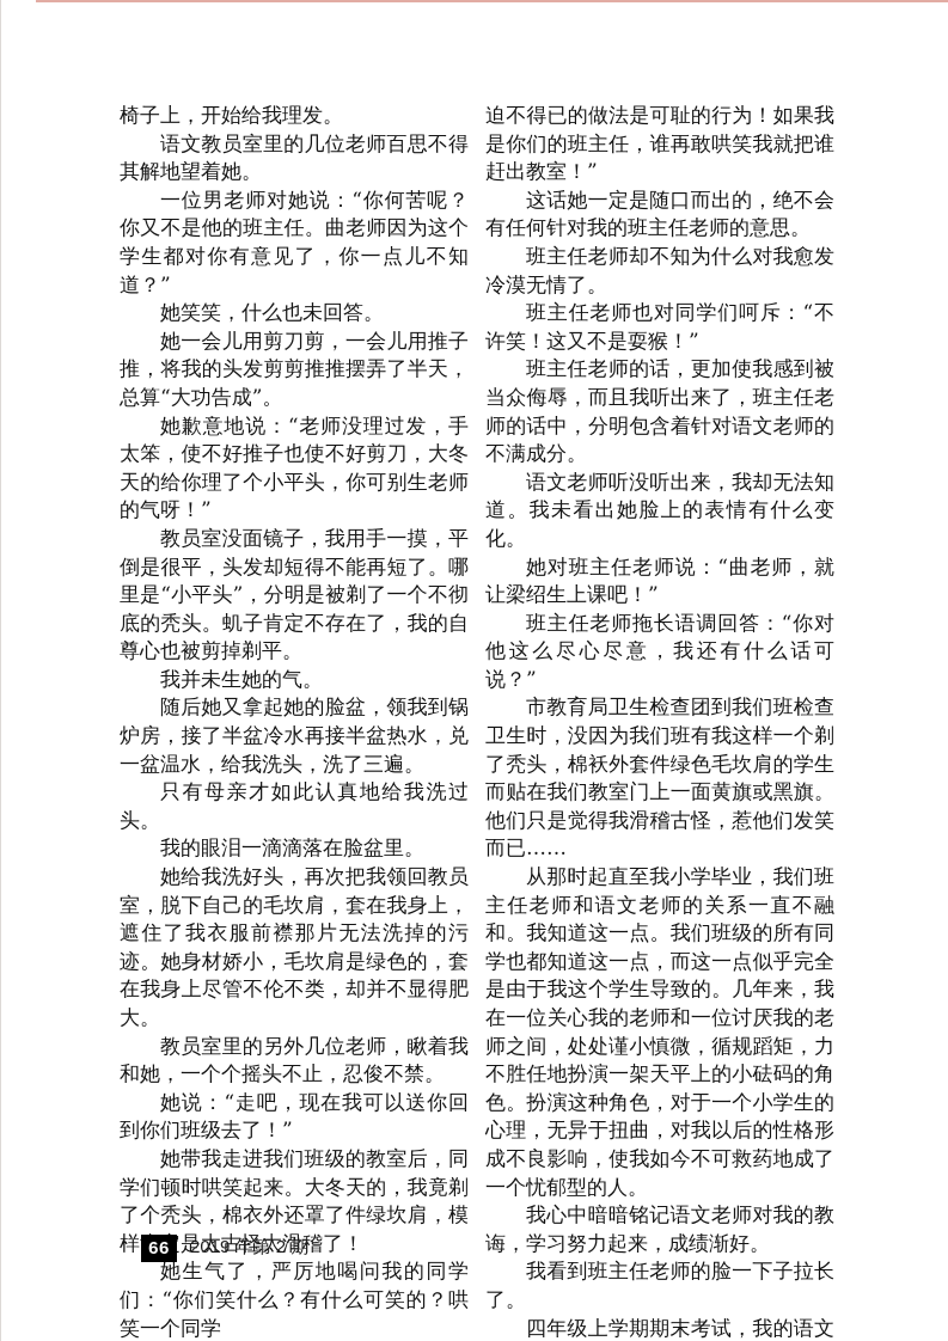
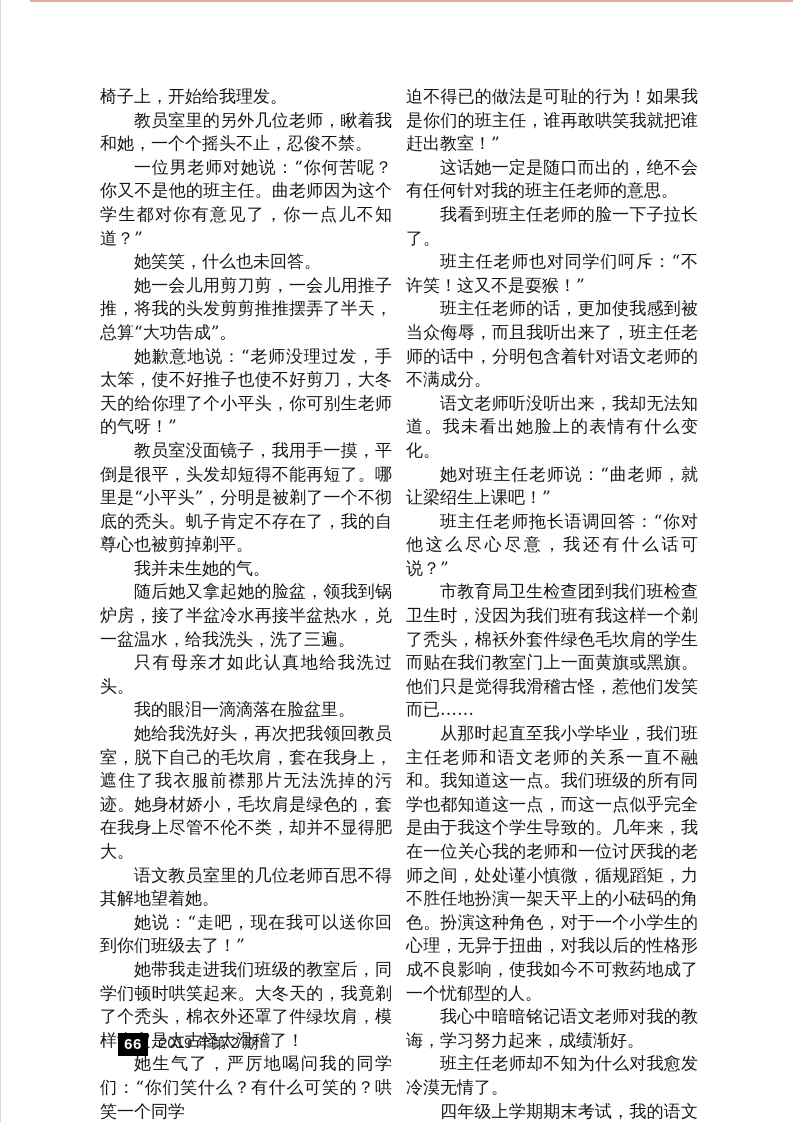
  椅子上，开始给我理发。
- 语文教员室里的几位老师百思不得其解地望着她。
+ 教员室里的另外几位老师，瞅着我和她，一个个摇头不止，忍俊不禁。
  一位男老师对她说：“你何苦呢？你又不是他的班主任。曲老师因为这个学生都对你有意见了，你一点儿不知道？”
  她笑笑，什么也未回答。
  她一会儿用剪刀剪，一会儿用推子推，将我的头发剪剪推推摆弄了半天，总算“大功告成”。
  她歉意地说：“老师没理过发，手太笨，使不好推子也使不好剪刀，大冬天的给你理了个小平头，你可别生老师的气呀！”
  教员室没面镜子，我用手一摸，平倒是很平，头发却短得不能再短了。哪里是“小平头”，分明是被剃了一个不彻底的秃头。虮子肯定不存在了，我的自尊心也被剪掉剃平。
  我并未生她的气。
  随后她又拿起她的脸盆，领我到锅炉房，接了半盆冷水再接半盆热水，兑一盆温水，给我洗头，洗了三遍。
  只有母亲才如此认真地给我洗过头。
  我的眼泪一滴滴落在脸盆里。
  她给我洗好头，再次把我领回教员室，脱下自己的毛坎肩，套在我身上，遮住了我衣服前襟那片无法洗掉的污迹。她身材娇小，毛坎肩是绿色的，套在我身上尽管不伦不类，却并不显得肥大。
- 教员室里的另外几位老师，瞅着我和她，一个个摇头不止，忍俊不禁。
+ 语文教员室里的几位老师百思不得其解地望着她。
  她说：“走吧，现在我可以送你回到你们班级去了！”
  她带我走进我们班级的教室后，同学们顿时哄笑起来。大冬天的，我竟剃了个秃头，棉衣外还罩了件绿坎肩，模样是太古怪太滑稽了！
  她生气了，严厉地喝问我的同学们：“你们笑什么？有什么可笑的？哄笑一个同学
  迫不得已的做法是可耻的行为！如果我是你们的班主任，谁再敢哄笑我就把谁赶出教室！”
  这话她一定是随口而出的，绝不会有任何针对我的班主任老师的意思。
- 班主任老师却不知为什么对我愈发冷漠无情了。
+ 我看到班主任老师的脸一下子拉长了。
  班主任老师也对同学们呵斥：“不许笑！这又不是耍猴！”
  班主任老师的话，更加使我感到被当众侮辱，而且我听出来了，班主任老师的话中，分明包含着针对语文老师的不满成分。
  语文老师听没听出来，我却无法知道。我未看出她脸上的表情有什么变化。
  她对班主任老师说：“曲老师，就让梁绍生上课吧！”
  班主任老师拖长语调回答：“你对他这么尽心尽意，我还有什么话可说？”
  市教育局卫生检查团到我们班检查卫生时，没因为我们班有我这样一个剃了秃头，棉袄外套件绿色毛坎肩的学生而贴在我们教室门上一面黄旗或黑旗。他们只是觉得我滑稽古怪，惹他们发笑而已……
  从那时起直至我小学毕业，我们班主任老师和语文老师的关系一直不融和。我知道这一点。我们班级的所有同学也都知道这一点，而这一点似乎完全是由于我这个学生导致的。几年来，我在一位关心我的老师和一位讨厌我的老师之间，处处谨小慎微，循规蹈矩，力不胜任地扮演一架天平上的小砝码的角色。扮演这种角色，对于一个小学生的心理，无异于扭曲，对我以后的性格形成不良影响，使我如今不可救药地成了一个忧郁型的人。
  我心中暗暗铭记语文老师对我的教诲，学习努力起来，成绩渐好。
- 我看到班主任老师的脸一下子拉长了。
+ 班主任老师却不知为什么对我愈发冷漠无情了。
  66
  2019 年第 2 期
